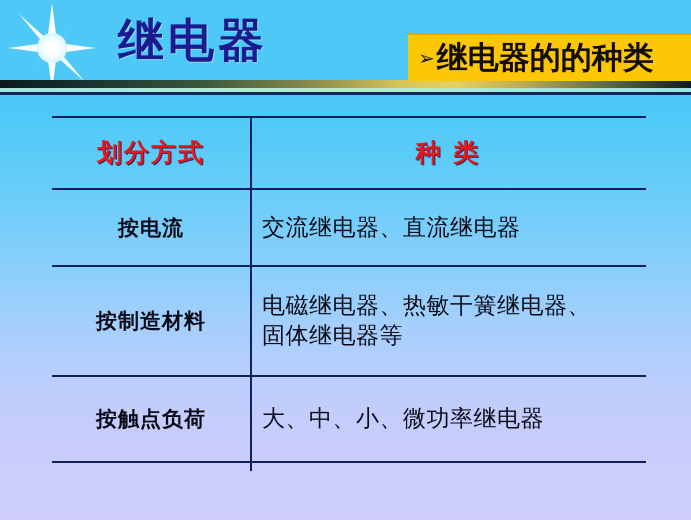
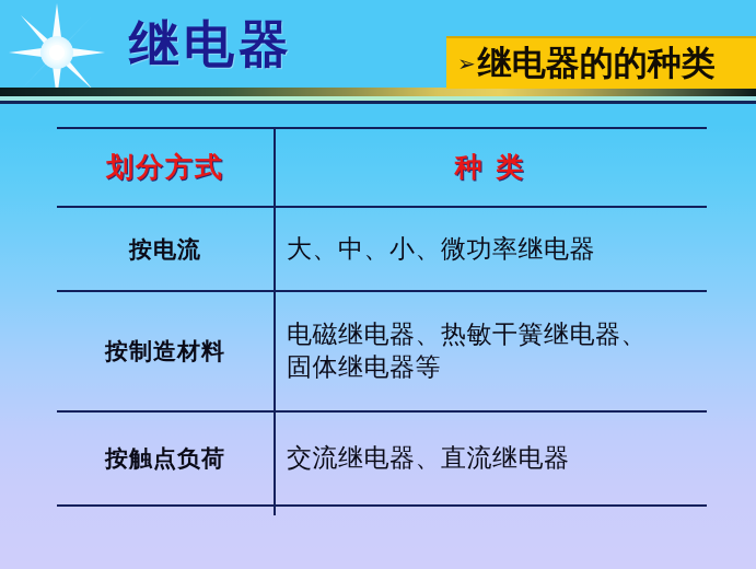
  继电器
  ➢
  继电器的的种类
  划分方式	种 类
- 按电流	交流继电器、直流继电器
+ 按电流	大、中、小、微功率继电器
  按制造材料	电磁继电器、热敏干簧继电器、固体继电器等
- 按触点负荷	大、中、小、微功率继电器
+ 按触点负荷	交流继电器、直流继电器
